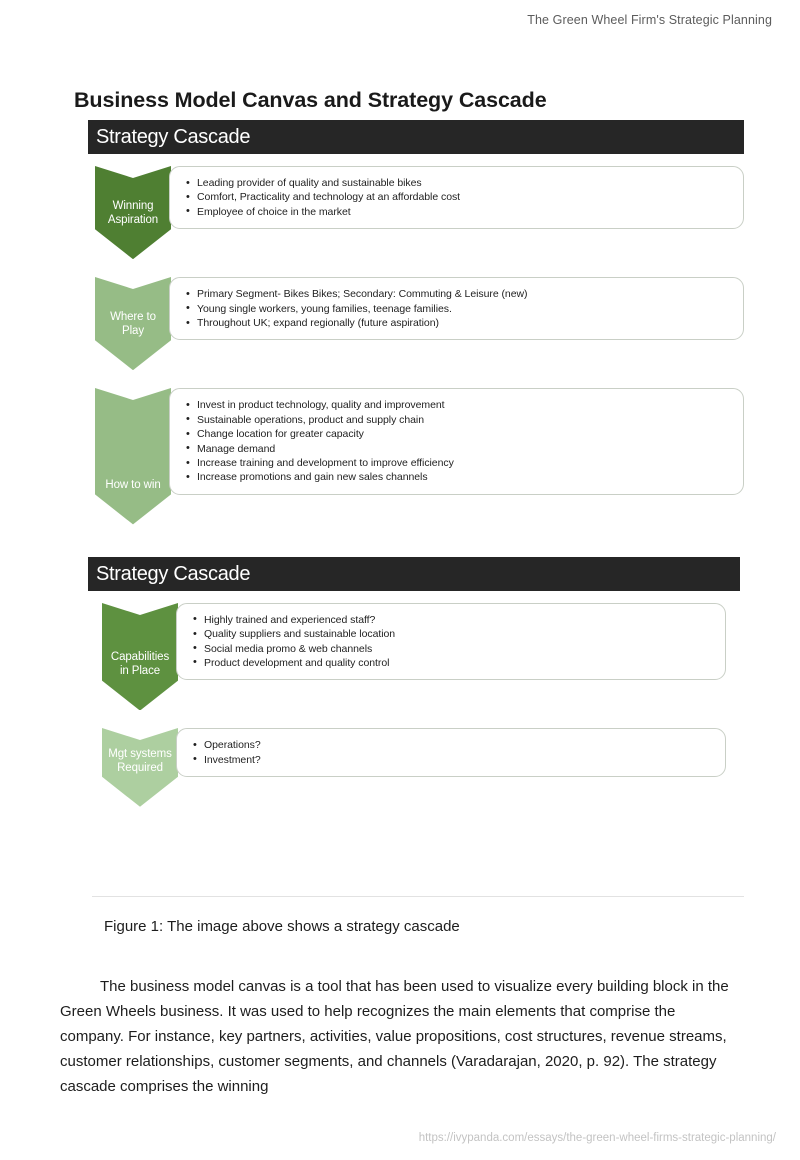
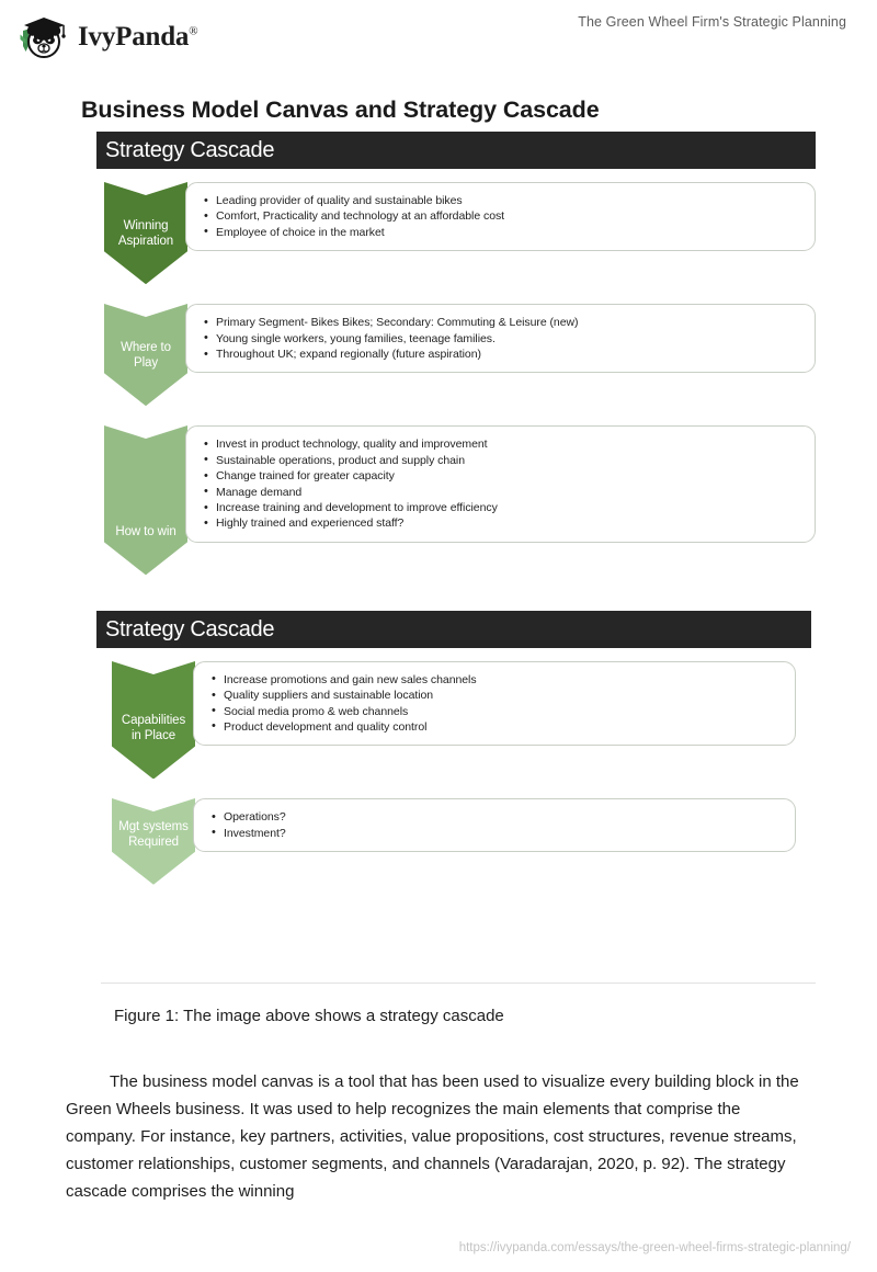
+ IvyPanda®
  The Green Wheel Firm's Strategic Planning
  Business Model Canvas and Strategy Cascade
  Strategy Cascade
  Winning
  Aspiration
  Leading provider of quality and sustainable bikes
  Comfort, Practicality and technology at an affordable cost
  Employee of choice in the market
  Where to
  Play
  Primary Segment- Bikes Bikes; Secondary: Commuting & Leisure (new)
  Young single workers, young families, teenage families.
  Throughout UK; expand regionally (future aspiration)
  How to win
  Invest in product technology, quality and improvement
  Sustainable operations, product and supply chain
- Change location for greater capacity
+ Change trained for greater capacity
  Manage demand
  Increase training and development to improve efficiency
- Increase promotions and gain new sales channels
+ Highly trained and experienced staff?
  Strategy Cascade
  Capabilities
  in Place
- Highly trained and experienced staff?
+ Increase promotions and gain new sales channels
  Quality suppliers and sustainable location
  Social media promo & web channels
  Product development and quality control
  Mgt systems
  Required
  Operations?
  Investment?
  Figure 1: The image above shows a strategy cascade
  The business model canvas is a tool that has been used to visualize every building block in the Green Wheels business. It was used to help recognizes the main elements that comprise the company. For instance, key partners, activities, value propositions, cost structures, revenue streams, customer relationships, customer segments, and channels (Varadarajan, 2020, p. 92). The strategy cascade comprises the winning
  https://ivypanda.com/essays/the-green-wheel-firms-strategic-planning/
